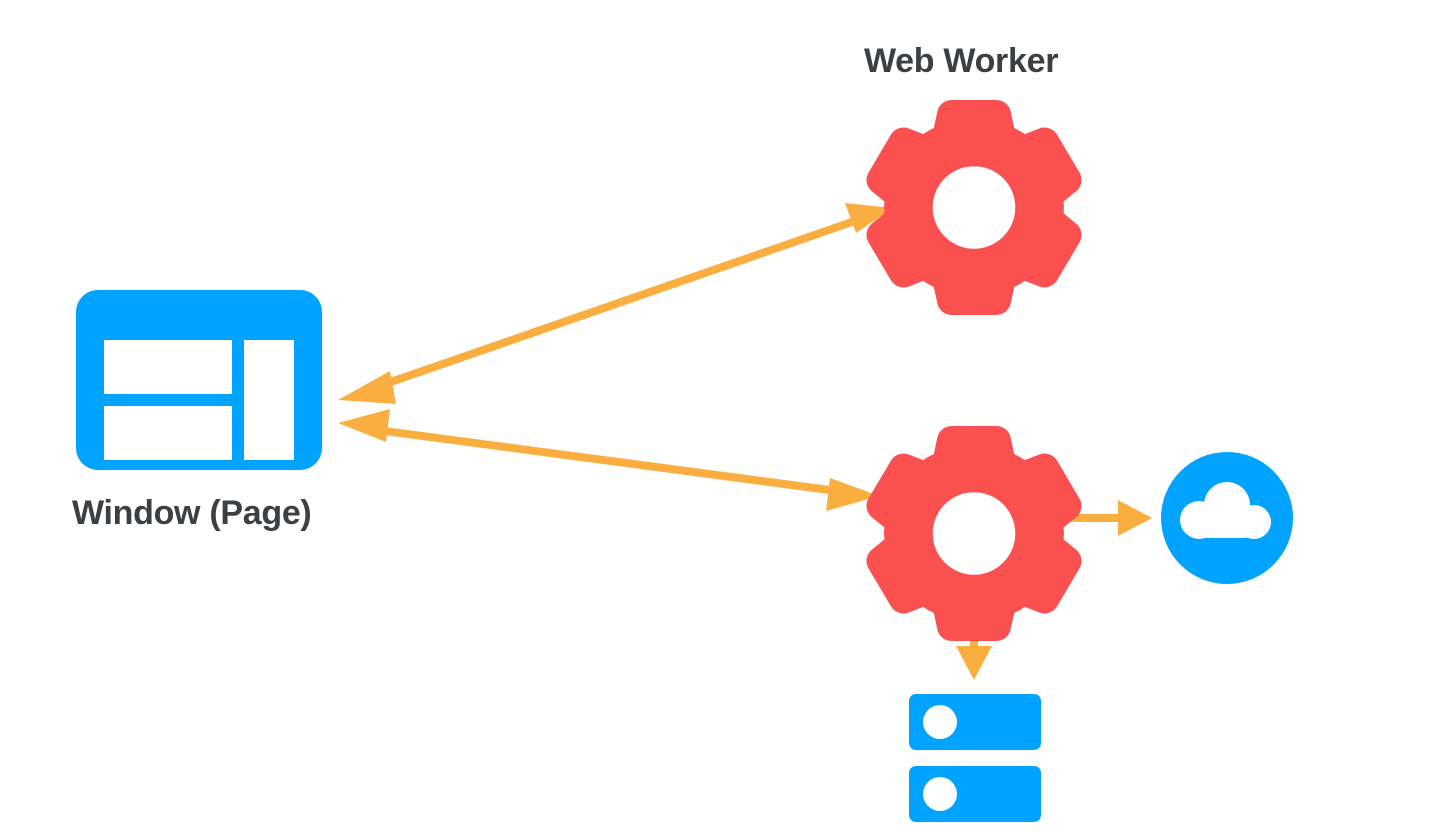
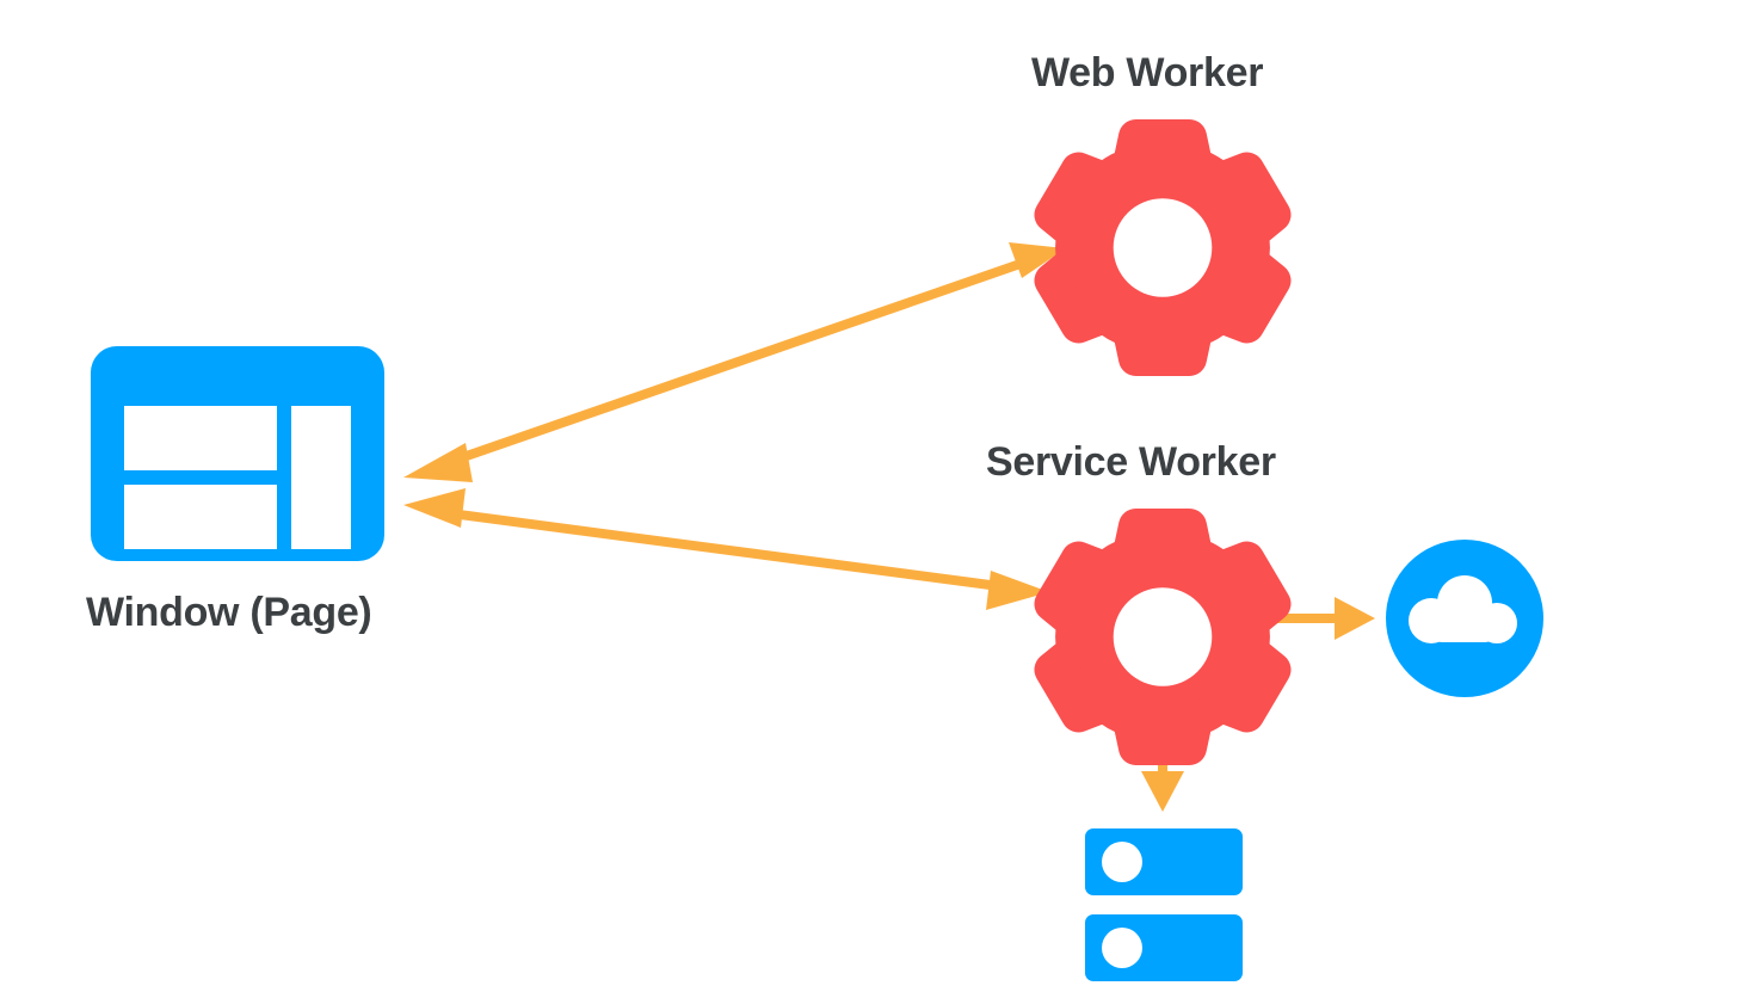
  Web Worker
+ Service Worker
  Window (Page)
